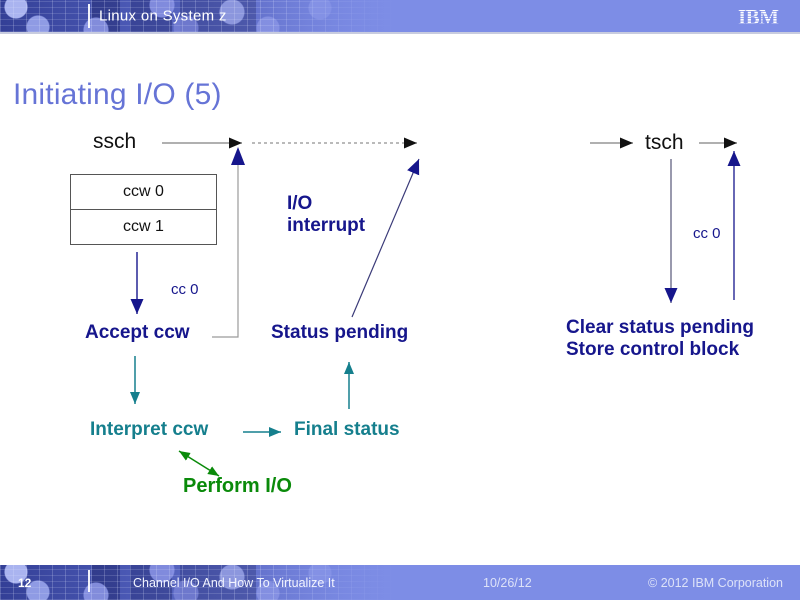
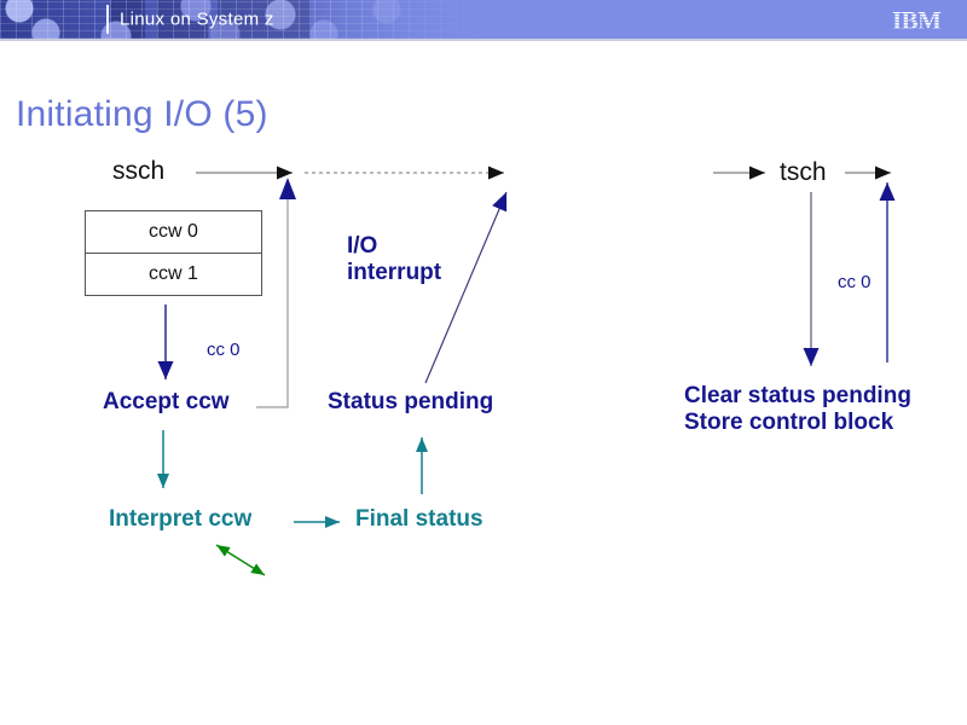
  Linux on System z
  Initiating I/O (5)
  ssch
  tsch
  ccw 0
  ccw 1
  cc 0
  Accept ccw
  I/O
  interrupt
  Status pending
  Clear status pending
  Store control block
  cc 0
  Interpret ccw
  Final status
- Perform I/O
- 12
- Channel I/O And How To Virtualize It
- 10/26/12
- © 2012 IBM Corporation
